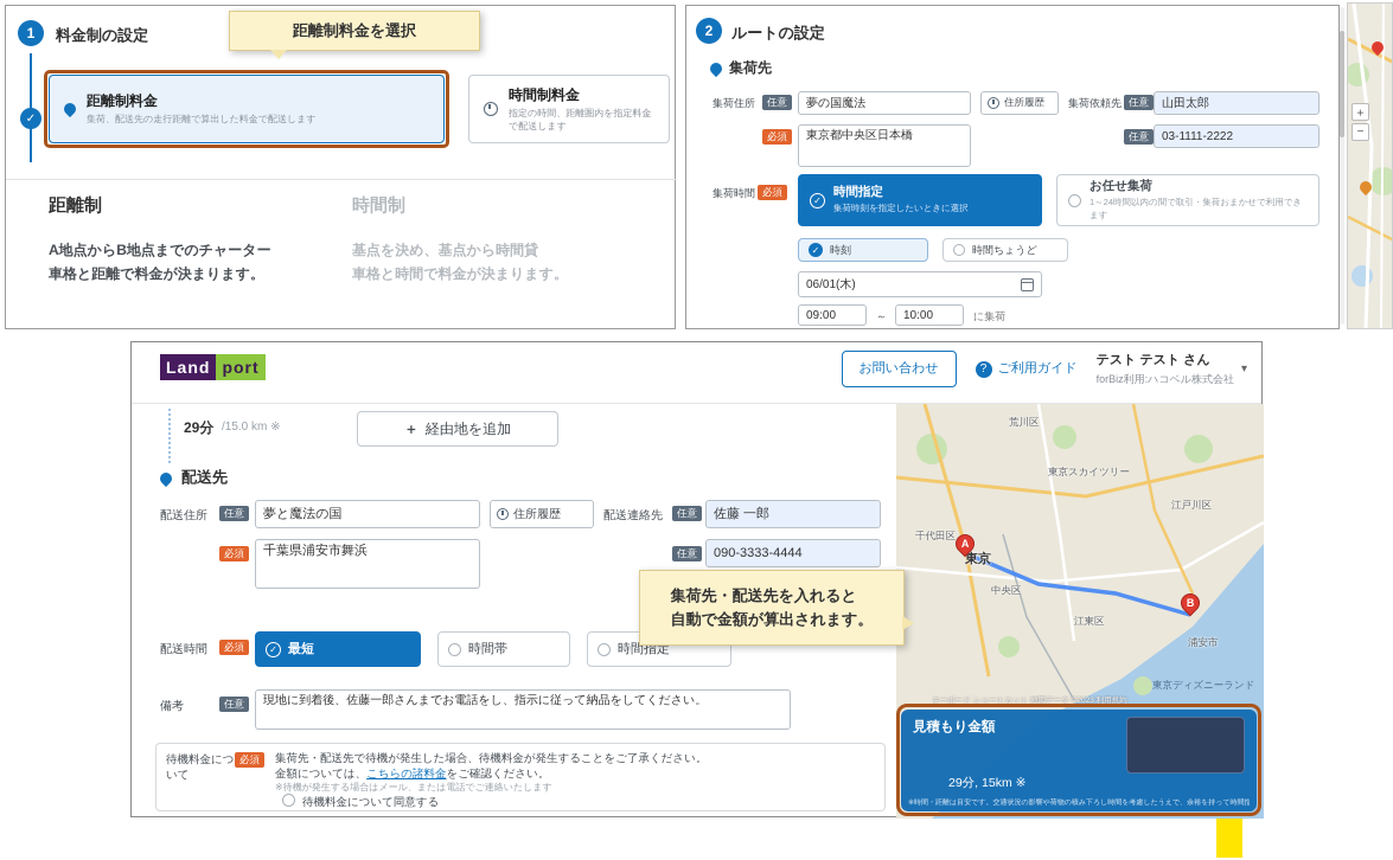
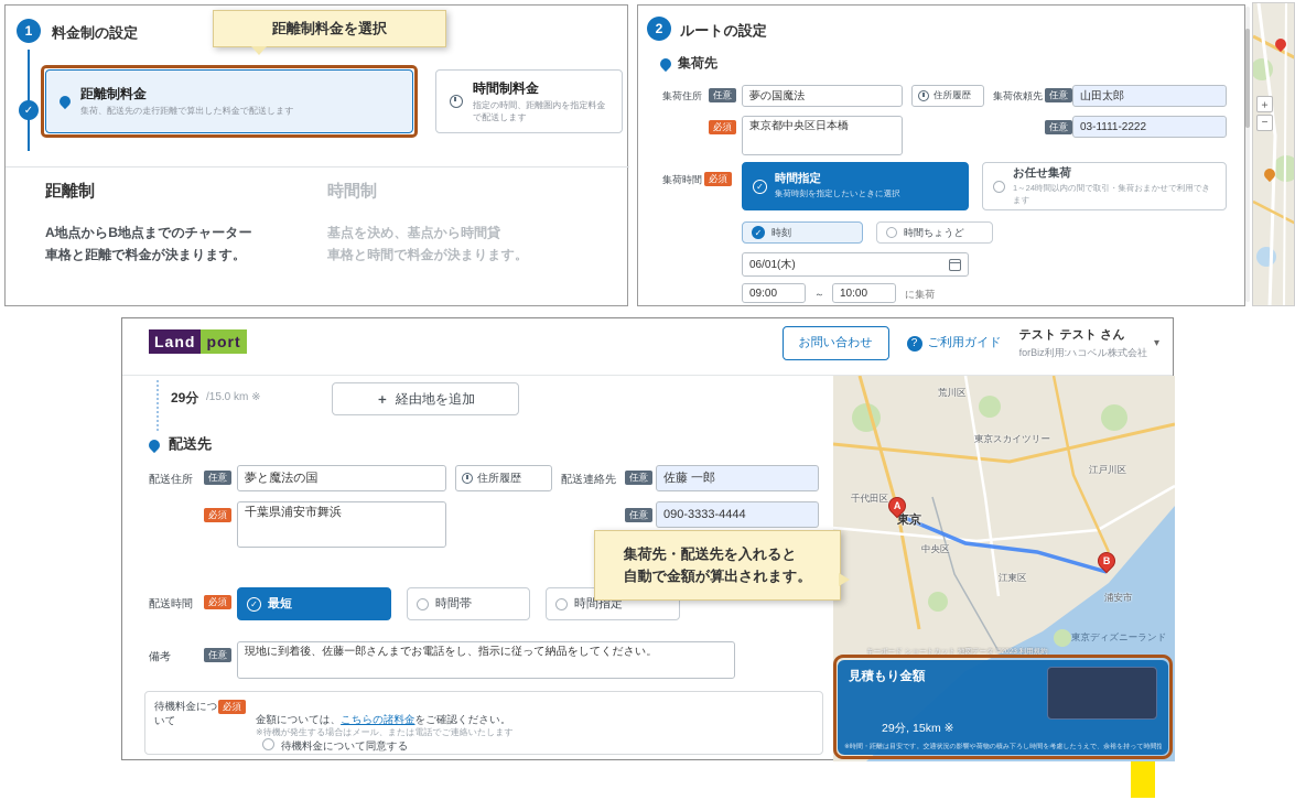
  1
  料金制の設定
  ✓
  距離制料金
  集荷、配送先の走行距離で算出した料金で配送します
  時間制料金
  指定の時間、距離圏内を指定料金で配送します
  距離制料金を選択
  距離制
  A地点からB地点までのチャーター
  車格と距離で料金が決まります。
  時間制
  基点を決め、基点から時間貸
  車格と時間で料金が決まります。
  2
  ルートの設定
  集荷先
  集荷住所
  任意
  夢の国魔法
  住所履歴
  集荷依頼先
  任意
  山田太郎
  必須
  東京都中央区日本橋
  任意
  03-1111-2222
  集荷時間
  必須
  ✓
  時間指定
  集荷時刻を指定したいときに選択
  お任せ集荷
  1～24時間以内の間で取引・集荷おまかせで利用できます
  ✓
  時刻
  時間ちょうど
  06/01(木)
  09:00
  ～
  10:00
  に集荷
  ＋
  −
  Land port
  お問い合わせ
  ?
  ご利用ガイド
  テスト テスト さん
  forBiz利用:ハコベル株式会社
  ▾
  29分
  /15.0 km ※
  ＋
  経由地を追加
  配送先
  配送住所
  任意
  夢と魔法の国
  住所履歴
  配送連絡先
  任意
  佐藤 一郎
  必須
  千葉県浦安市舞浜
  任意
  090-3333-4444
  配送時間
  必須
  ✓
  最短
  時間帯
  時間指定
  集荷先・配送先を入れると
  自動で金額が算出されます。
  備考
  任意
  現地に到着後、佐藤一郎さんまでお電話をし、指示に従って納品をしてください。
  待機料金について
  必須
- 集荷先・配送先で待機が発生した場合、待機料金が発生することをご了承ください。
  金額については、こちらの諸料金をご確認ください。
  ※待機が発生する場合はメール、または電話でご連絡いたします
  待機料金について同意する
  荒川区
  東京スカイツリー
  江戸川区
  千代田区
  東京
  中央区
  江東区
  浦安市
  東京ディズニーランド
  見積もり金額
  29分, 15km ※
